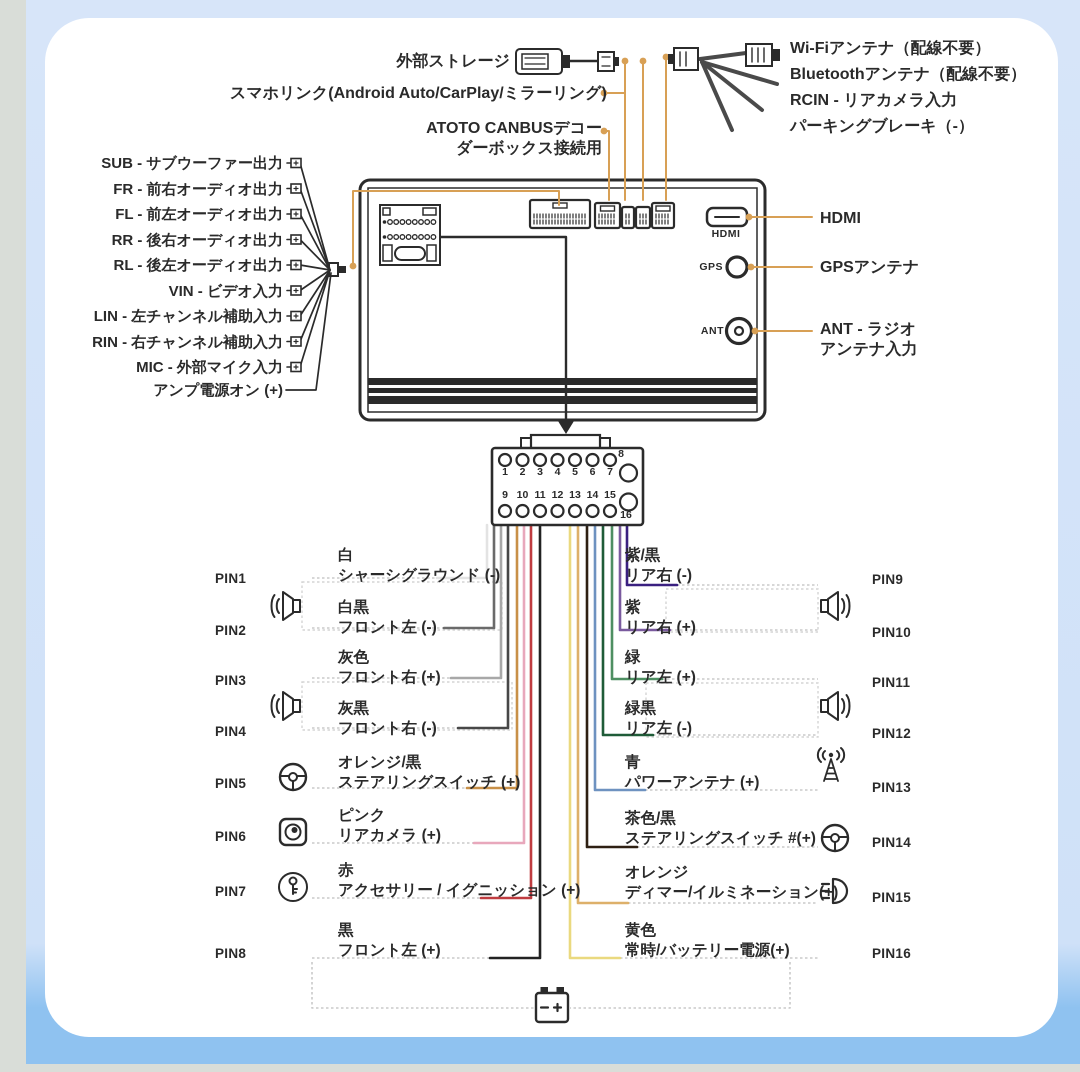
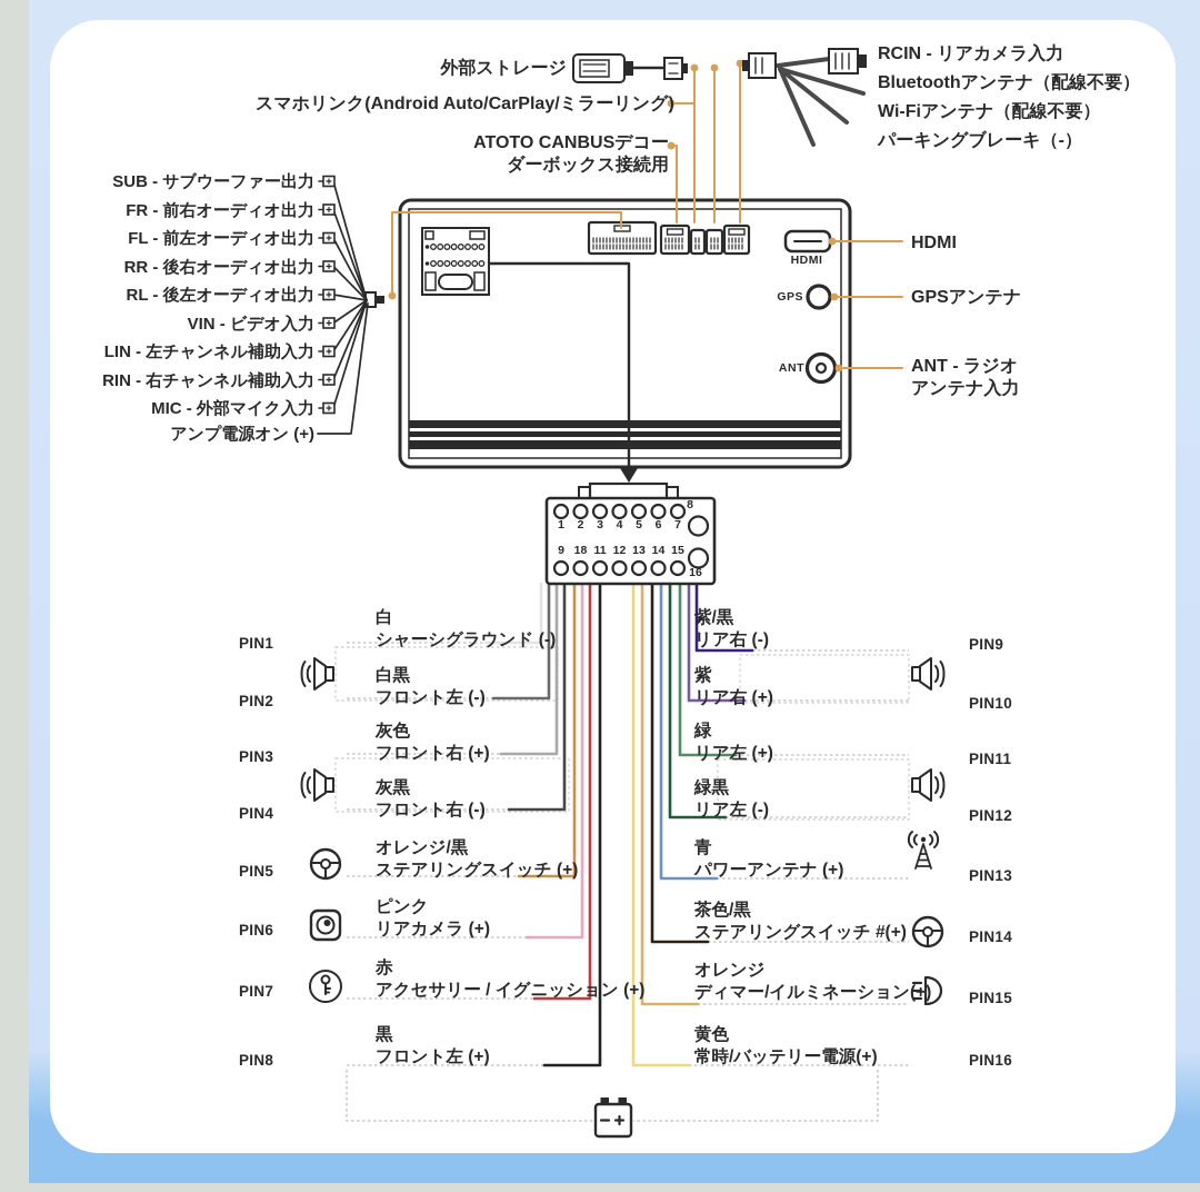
  外部ストレージ
  スマホリンク(Android Auto/CarPlay/ミラーリング)
  ATOTO CANBUSデコー
  ダーボックス接続用
- Wi-Fiアンテナ（配線不要）
+ RCIN - リアカメラ入力
  Bluetoothアンテナ（配線不要）
- RCIN - リアカメラ入力
+ Wi-Fiアンテナ（配線不要）
  パーキングブレーキ（-）
  SUB - サブウーファー出力
  FR - 前右オーディオ出力
  FL - 前左オーディオ出力
  RR - 後右オーディオ出力
  RL - 後左オーディオ出力
  VIN - ビデオ入力
  LIN - 左チャンネル補助入力
  RIN - 右チャンネル補助入力
  MIC - 外部マイク入力
  アンプ電源オン (+)
  HDMI
  GPS
  ANT
  HDMI
  GPSアンテナ
  ANT - ラジオ
  アンテナ入力
  1
  9
  2
- 10
+ 18
  3
  11
  4
  12
  5
  13
  6
  14
  7
  15
  8
  16
  PIN1
  白
  シャーシグラウンド (-)
  PIN2
  白黒
  フロント左 (-)
  PIN3
  灰色
  フロント右 (+)
  PIN4
  灰黒
  フロント右 (-)
  PIN5
  オレンジ/黒
  ステアリングスイッチ (+)
  PIN6
  ピンク
  リアカメラ (+)
  PIN7
  赤
  アクセサリー / イグニッション (+)
  PIN8
  黒
  フロント左 (+)
  PIN9
  紫/黒
  リア右 (-)
  PIN10
  紫
  リア右 (+)
  PIN11
  緑
  リア左 (+)
  PIN12
  緑黒
  リア左 (-)
  PIN13
  青
  パワーアンテナ (+)
  PIN14
  茶色/黒
  ステアリングスイッチ #(+)
  PIN15
  オレンジ
  ディマー/イルミネーション(+)
  PIN16
  黄色
  常時/バッテリー電源(+)
